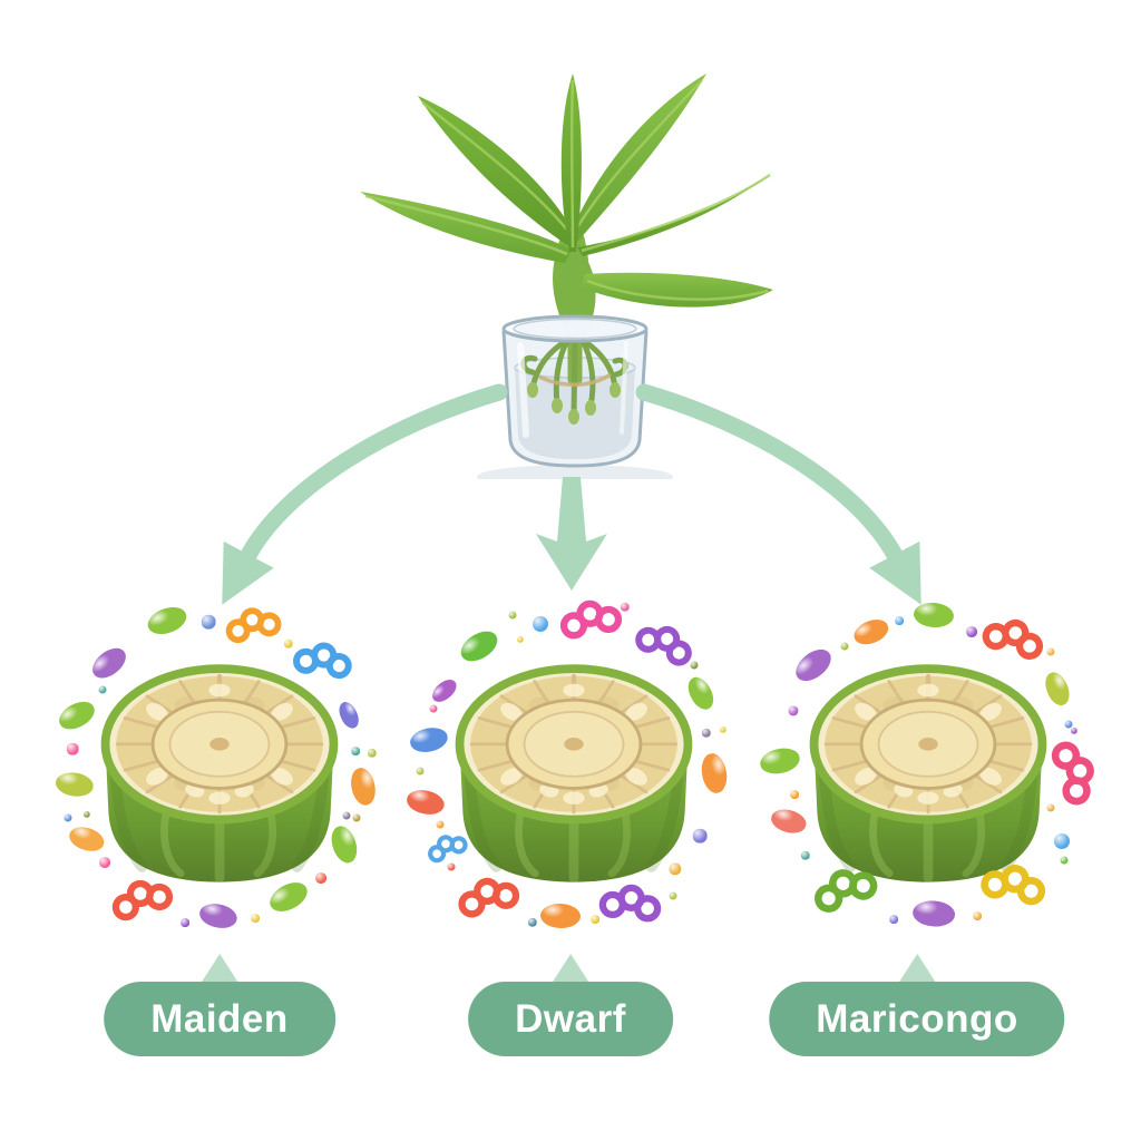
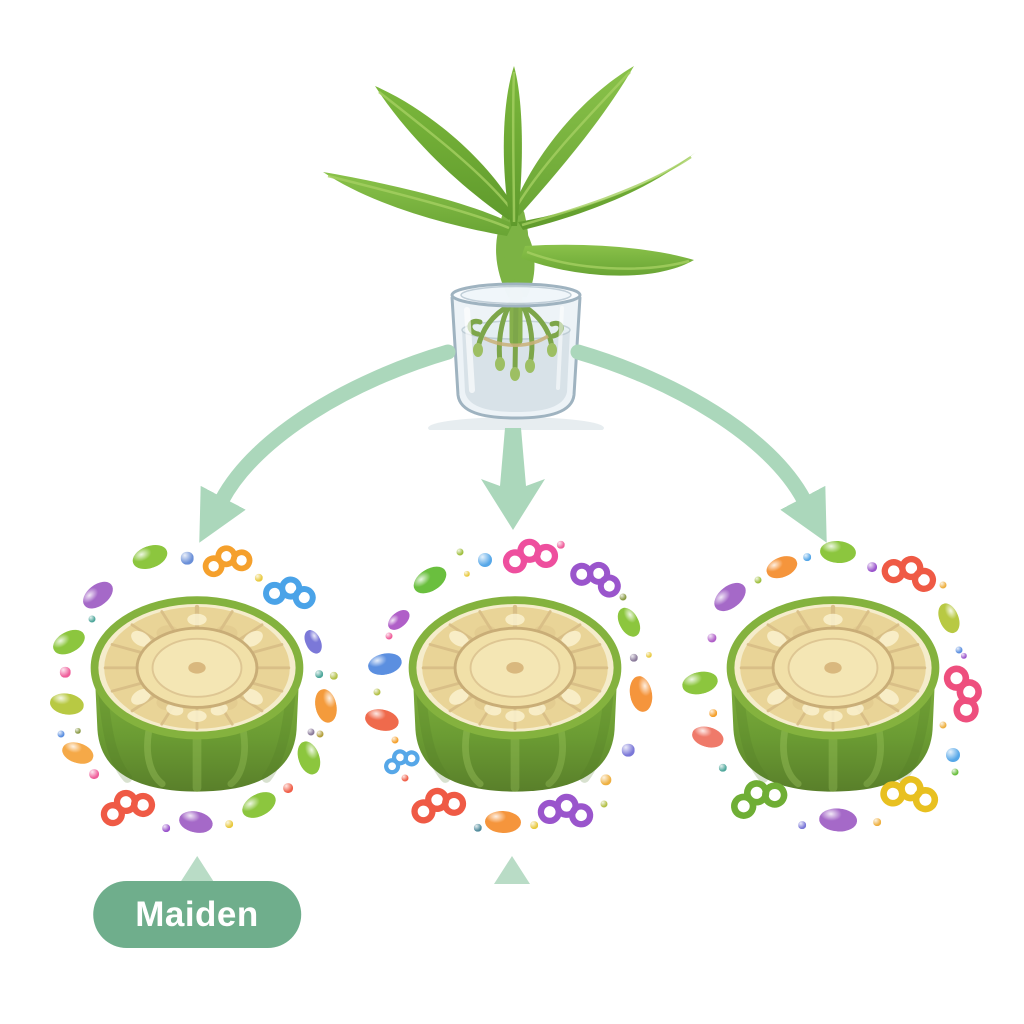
  Maiden
- Dwarf
- Maricongo
